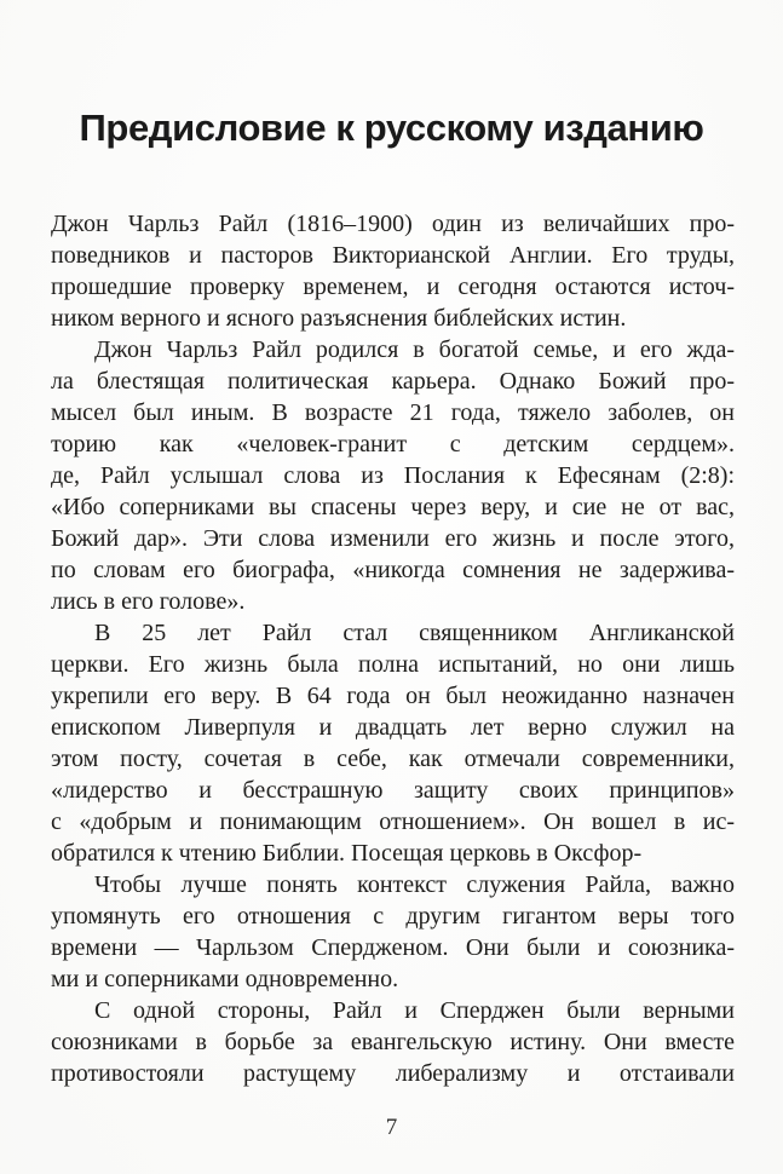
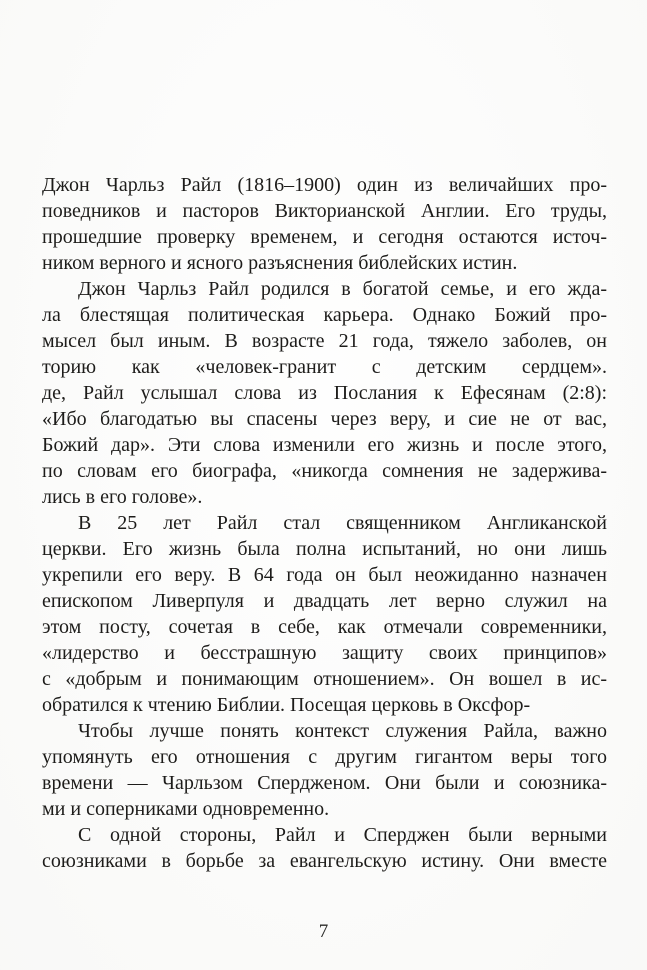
- Предисловие к русскому изданию
  Джон Чарльз Райл (1816–1900) один из величайших про-
  поведников и пасторов Викторианской Англии. Его труды,
  прошедшие проверку временем, и сегодня остаются источ-
  ником верного и ясного разъяснения библейских истин.
  Джон Чарльз Райл родился в богатой семье, и его жда-
  ла блестящая политическая карьера. Однако Божий про-
  мысел был иным. В возрасте 21 года, тяжело заболев, он
  торию как «человек-гранит с детским сердцем».
  де, Райл услышал слова из Послания к Ефесянам (2:8):
- «Ибо соперниками вы спасены через веру, и сие не от вас,
+ «Ибо благодатью вы спасены через веру, и сие не от вас,
  Божий дар». Эти слова изменили его жизнь и после этого,
  по словам его биографа, «никогда сомнения не задержива-
  лись в его голове».
  В 25 лет Райл стал священником Англиканской
  церкви. Его жизнь была полна испытаний, но они лишь
  укрепили его веру. В 64 года он был неожиданно назначен
  епископом Ливерпуля и двадцать лет верно служил на
  этом посту, сочетая в себе, как отмечали современники,
  «лидерство и бесстрашную защиту своих принципов»
  с «добрым и понимающим отношением». Он вошел в ис-
  обратился к чтению Библии. Посещая церковь в Оксфор-
  Чтобы лучше понять контекст служения Райла, важно
  упомянуть его отношения с другим гигантом веры того
  времени — Чарльзом Спердженом. Они были и союзника-
  ми и соперниками одновременно.
  С одной стороны, Райл и Сперджен были верными
  союзниками в борьбе за евангельскую истину. Они вместе
- противостояли растущему либерализму и отстаивали
  7
